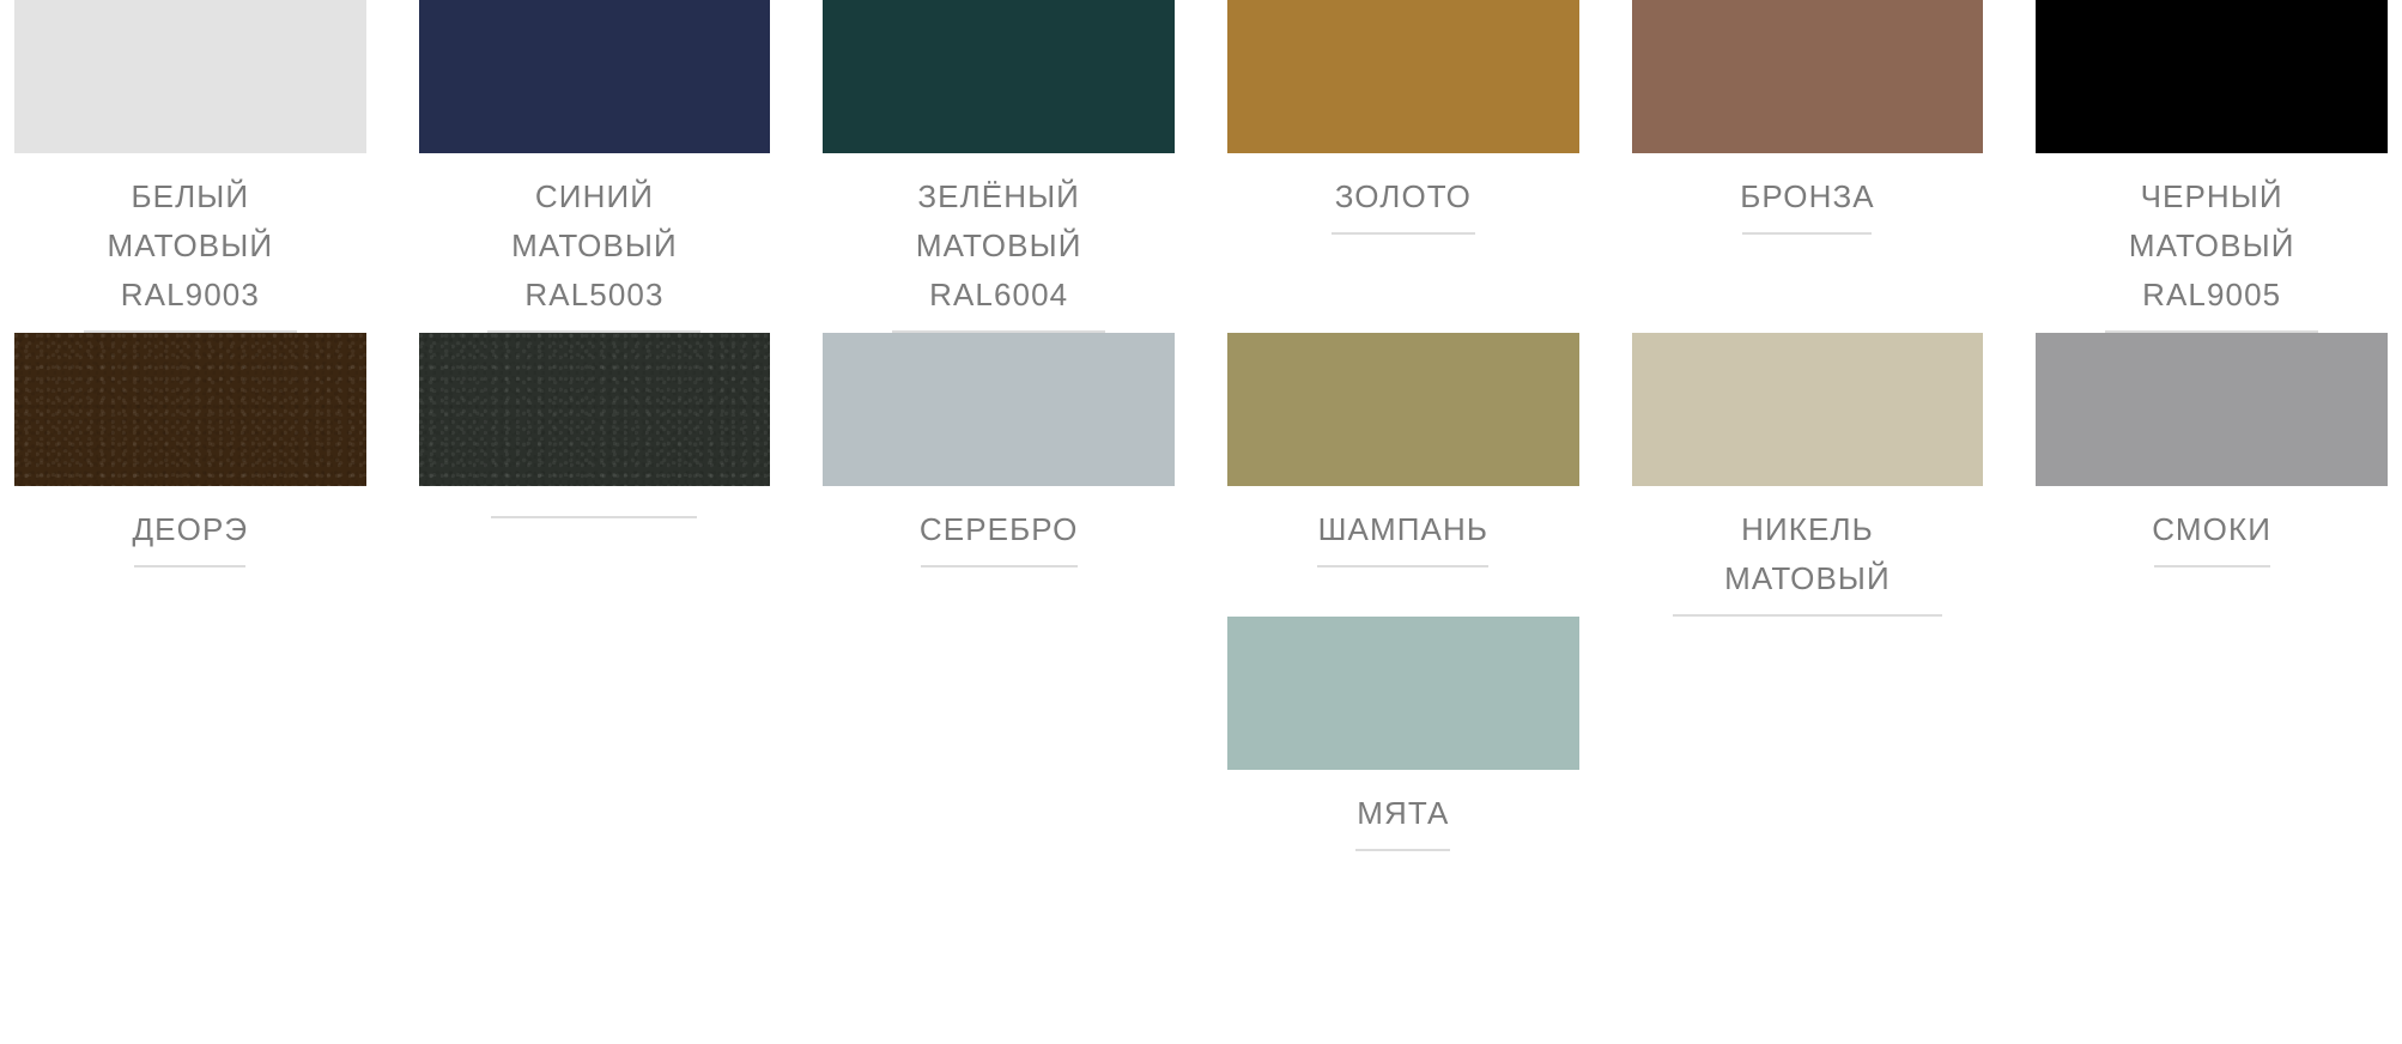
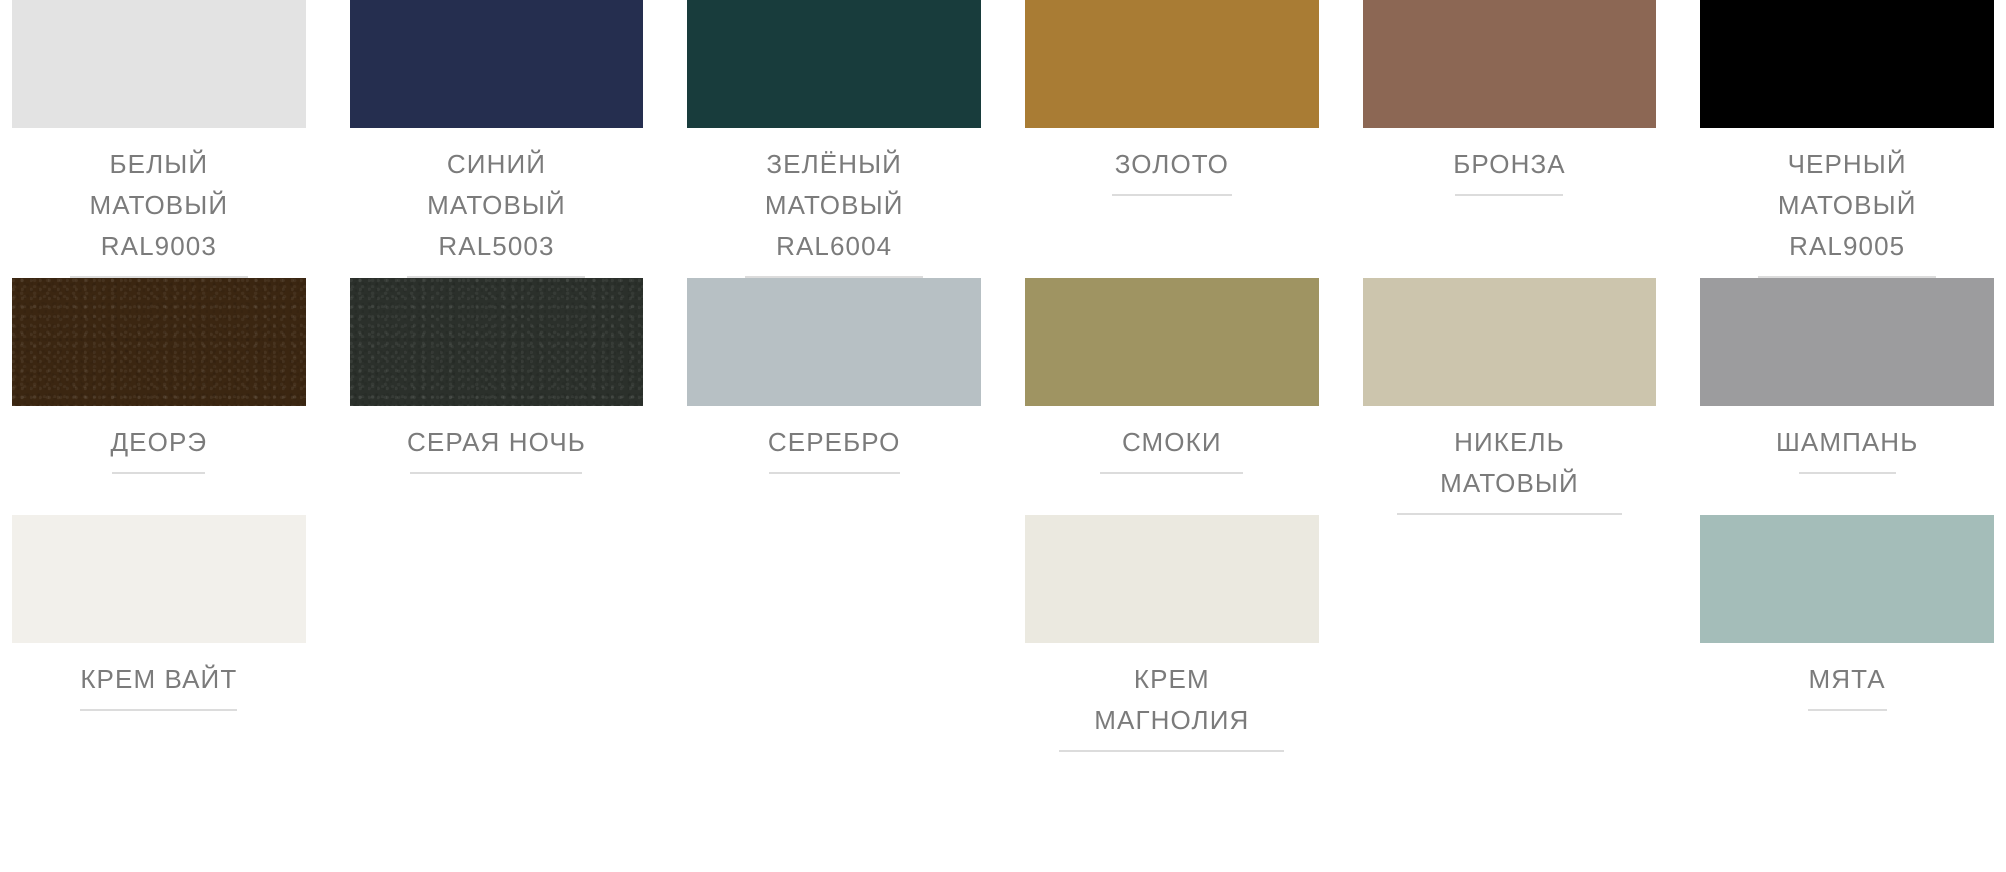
  БЕЛЫЙ
  МАТОВЫЙ
  RAL9003
  СИНИЙ
  МАТОВЫЙ
  RAL5003
  ЗЕЛЁНЫЙ
  МАТОВЫЙ
  RAL6004
  ЗОЛОТО
  БРОНЗА
  ЧЕРНЫЙ
  МАТОВЫЙ
  RAL9005
  ДЕОРЭ
+ СЕРАЯ НОЧЬ
  СЕРЕБРО
- ШАМПАНЬ
+ СМОКИ
  НИКЕЛЬ
  МАТОВЫЙ
- СМОКИ
+ ШАМПАНЬ
+ КРЕМ ВАЙТ
+ КРЕМ
+ МАГНОЛИЯ
  МЯТА
